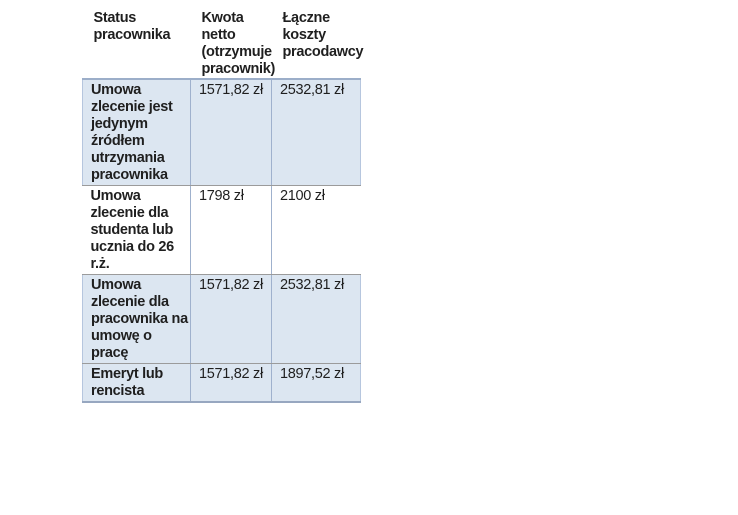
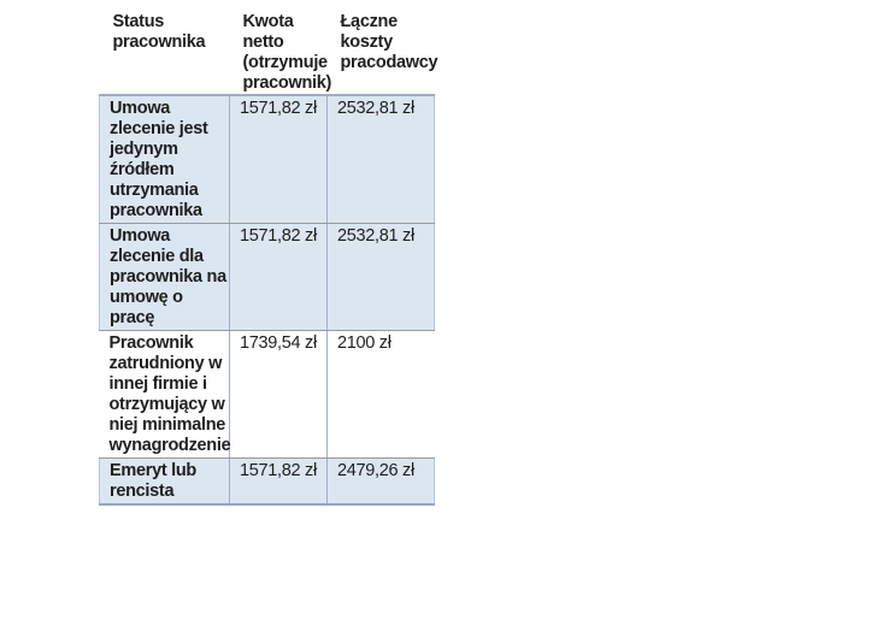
  Status pracownika	Kwota netto (otrzymuje pracownik)	Łączne koszty pracodawcy
  Umowa zlecenie jest jedynym źródłem utrzymania pracownika	1571,82 zł	2532,81 zł
- Umowa zlecenie dla studenta lub ucznia do 26 r.ż.	1798 zł	2100 zł
  Umowa zlecenie dla pracownika na umowę o pracę	1571,82 zł	2532,81 zł
+ Pracownik zatrudniony w innej firmie i otrzymujący w niej minimalne wynagrodzenie	1739,54 zł	2100 zł
- Emeryt lub rencista	1571,82 zł	1897,52 zł
+ Emeryt lub rencista	1571,82 zł	2479,26 zł
